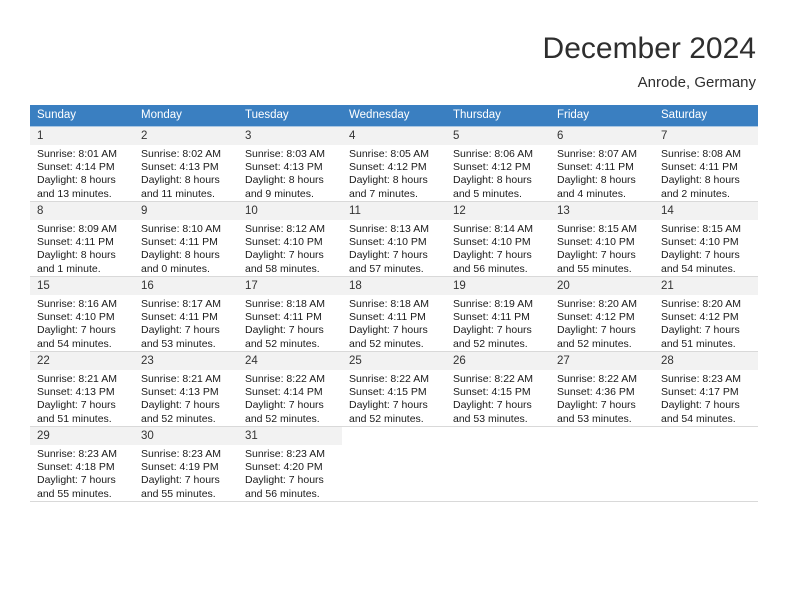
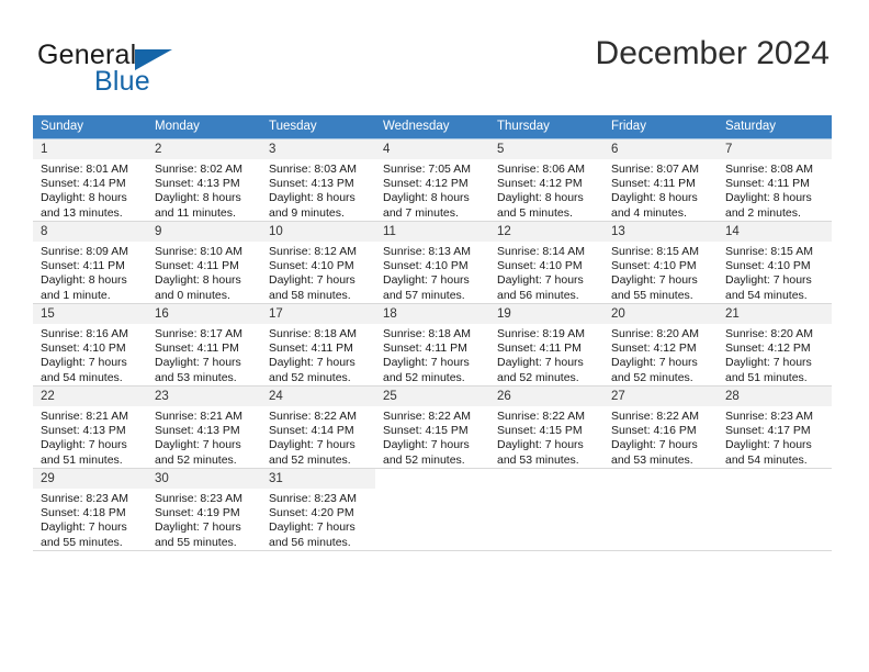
+ General
+ Blue
  December 2024
- Anrode, Germany
  Sunday	Monday	Tuesday	Wednesday	Thursday	Friday	Saturday
- 1Sunrise: 8:01 AMSunset: 4:14 PMDaylight: 8 hoursand 13 minutes.	2Sunrise: 8:02 AMSunset: 4:13 PMDaylight: 8 hoursand 11 minutes.	3Sunrise: 8:03 AMSunset: 4:13 PMDaylight: 8 hoursand 9 minutes.	4Sunrise: 8:05 AMSunset: 4:12 PMDaylight: 8 hoursand 7 minutes.	5Sunrise: 8:06 AMSunset: 4:12 PMDaylight: 8 hoursand 5 minutes.	6Sunrise: 8:07 AMSunset: 4:11 PMDaylight: 8 hoursand 4 minutes.	7Sunrise: 8:08 AMSunset: 4:11 PMDaylight: 8 hoursand 2 minutes.
+ 1Sunrise: 8:01 AMSunset: 4:14 PMDaylight: 8 hoursand 13 minutes.	2Sunrise: 8:02 AMSunset: 4:13 PMDaylight: 8 hoursand 11 minutes.	3Sunrise: 8:03 AMSunset: 4:13 PMDaylight: 8 hoursand 9 minutes.	4Sunrise: 7:05 AMSunset: 4:12 PMDaylight: 8 hoursand 7 minutes.	5Sunrise: 8:06 AMSunset: 4:12 PMDaylight: 8 hoursand 5 minutes.	6Sunrise: 8:07 AMSunset: 4:11 PMDaylight: 8 hoursand 4 minutes.	7Sunrise: 8:08 AMSunset: 4:11 PMDaylight: 8 hoursand 2 minutes.
  8Sunrise: 8:09 AMSunset: 4:11 PMDaylight: 8 hoursand 1 minute.	9Sunrise: 8:10 AMSunset: 4:11 PMDaylight: 8 hoursand 0 minutes.	10Sunrise: 8:12 AMSunset: 4:10 PMDaylight: 7 hoursand 58 minutes.	11Sunrise: 8:13 AMSunset: 4:10 PMDaylight: 7 hoursand 57 minutes.	12Sunrise: 8:14 AMSunset: 4:10 PMDaylight: 7 hoursand 56 minutes.	13Sunrise: 8:15 AMSunset: 4:10 PMDaylight: 7 hoursand 55 minutes.	14Sunrise: 8:15 AMSunset: 4:10 PMDaylight: 7 hoursand 54 minutes.
  15Sunrise: 8:16 AMSunset: 4:10 PMDaylight: 7 hoursand 54 minutes.	16Sunrise: 8:17 AMSunset: 4:11 PMDaylight: 7 hoursand 53 minutes.	17Sunrise: 8:18 AMSunset: 4:11 PMDaylight: 7 hoursand 52 minutes.	18Sunrise: 8:18 AMSunset: 4:11 PMDaylight: 7 hoursand 52 minutes.	19Sunrise: 8:19 AMSunset: 4:11 PMDaylight: 7 hoursand 52 minutes.	20Sunrise: 8:20 AMSunset: 4:12 PMDaylight: 7 hoursand 52 minutes.	21Sunrise: 8:20 AMSunset: 4:12 PMDaylight: 7 hoursand 51 minutes.
- 22Sunrise: 8:21 AMSunset: 4:13 PMDaylight: 7 hoursand 51 minutes.	23Sunrise: 8:21 AMSunset: 4:13 PMDaylight: 7 hoursand 52 minutes.	24Sunrise: 8:22 AMSunset: 4:14 PMDaylight: 7 hoursand 52 minutes.	25Sunrise: 8:22 AMSunset: 4:15 PMDaylight: 7 hoursand 52 minutes.	26Sunrise: 8:22 AMSunset: 4:15 PMDaylight: 7 hoursand 53 minutes.	27Sunrise: 8:22 AMSunset: 4:36 PMDaylight: 7 hoursand 53 minutes.	28Sunrise: 8:23 AMSunset: 4:17 PMDaylight: 7 hoursand 54 minutes.
+ 22Sunrise: 8:21 AMSunset: 4:13 PMDaylight: 7 hoursand 51 minutes.	23Sunrise: 8:21 AMSunset: 4:13 PMDaylight: 7 hoursand 52 minutes.	24Sunrise: 8:22 AMSunset: 4:14 PMDaylight: 7 hoursand 52 minutes.	25Sunrise: 8:22 AMSunset: 4:15 PMDaylight: 7 hoursand 52 minutes.	26Sunrise: 8:22 AMSunset: 4:15 PMDaylight: 7 hoursand 53 minutes.	27Sunrise: 8:22 AMSunset: 4:16 PMDaylight: 7 hoursand 53 minutes.	28Sunrise: 8:23 AMSunset: 4:17 PMDaylight: 7 hoursand 54 minutes.
  29Sunrise: 8:23 AMSunset: 4:18 PMDaylight: 7 hoursand 55 minutes.	30Sunrise: 8:23 AMSunset: 4:19 PMDaylight: 7 hoursand 55 minutes.	31Sunrise: 8:23 AMSunset: 4:20 PMDaylight: 7 hoursand 56 minutes.
